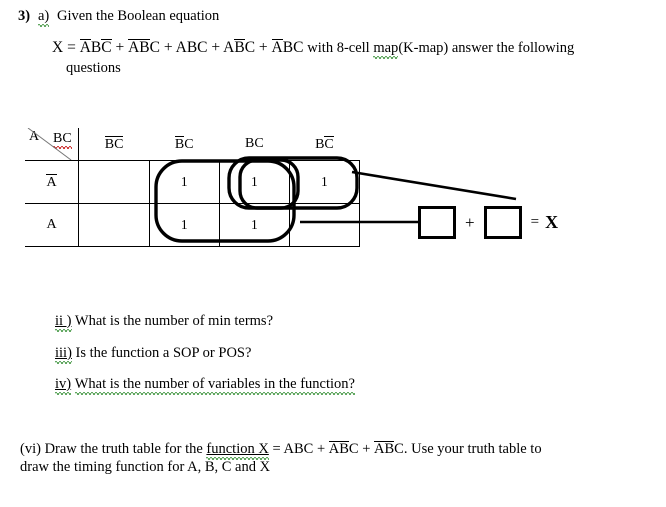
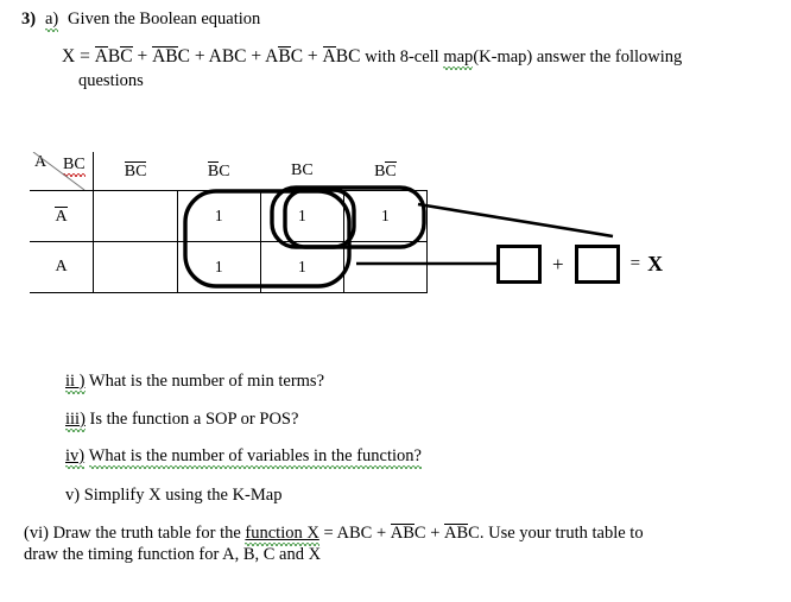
  3)
  a)
  Given the Boolean equation
  X = ABC + ABC + ABC + ABC + ABC with 8-cell map(K-map) answer the following
  questions
  A BC	BC	BC	BC	BC
  A		1	1	1
  A		1	1
  + = X
  ii ) What is the number of min terms?
  iii) Is the function a SOP or POS?
  iv) What is the number of variables in the function?
+ v) Simplify X using the K-Map
  (vi) Draw the truth table for the function X = ABC + ABC + ABC. Use your truth table to
  draw the timing function for A, B, C and X
